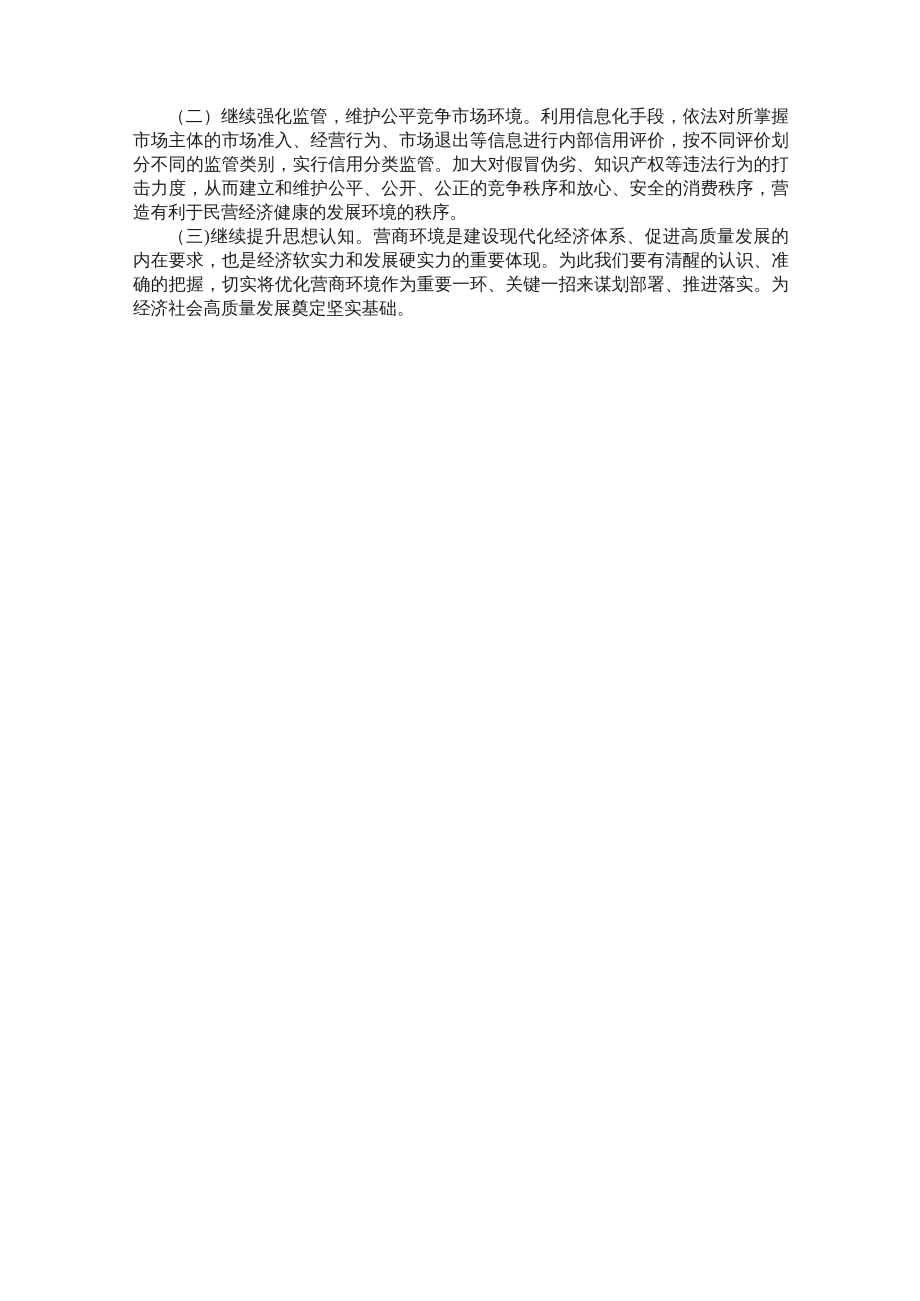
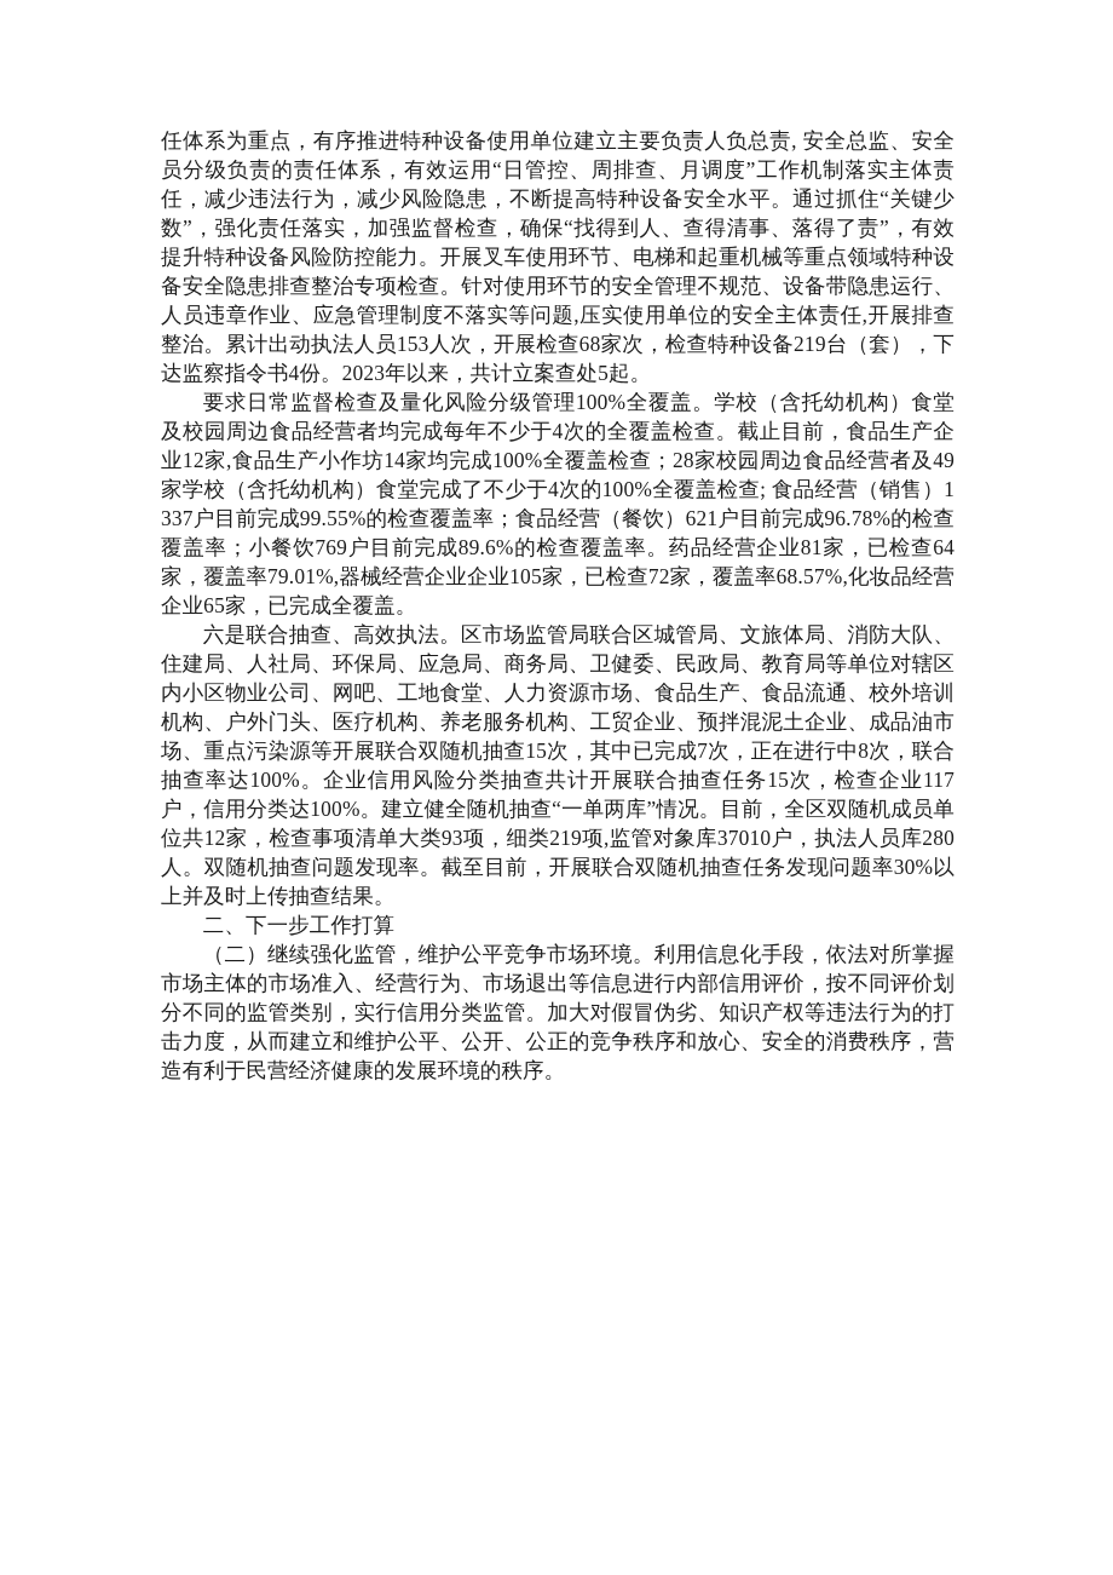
+ 任体系为重点，有序推进特种设备使用单位建立主要负责人负总责, 安全总监、安全员分级负责的责任体系，有效运用“日管控、周排查、月调度”工作机制落实主体责任，减少违法行为，减少风险隐患，不断提高特种设备安全水平。通过抓住“关键少数”，强化责任落实，加强监督检查，确保“找得到人、查得清事、落得了责”，有效提升特种设备风险防控能力。开展叉车使用环节、电梯和起重机械等重点领域特种设备安全隐患排查整治专项检查。针对使用环节的安全管理不规范、设备带隐患运行、人员违章作业、应急管理制度不落实等问题,压实使用单位的安全主体责任,开展排查整治。累计出动执法人员153人次，开展检查68家次，检查特种设备219台（套），下达监察指令书4份。2023年以来，共计立案查处5起。
+ 要求日常监督检查及量化风险分级管理100%全覆盖。学校（含托幼机构）食堂及校园周边食品经营者均完成每年不少于4次的全覆盖检查。截止目前，食品生产企业12家,食品生产小作坊14家均完成100%全覆盖检查；28家校园周边食品经营者及49家学校（含托幼机构）食堂完成了不少于4次的100%全覆盖检查; 食品经营（销售）1337户目前完成99.55%的检查覆盖率；食品经营（餐饮）621户目前完成96.78%的检查覆盖率；小餐饮769户目前完成89.6%的检查覆盖率。药品经营企业81家，已检查64家，覆盖率79.01%,器械经营企业企业105家，已检查72家，覆盖率68.57%,化妆品经营企业65家，已完成全覆盖。
+ 六是联合抽查、高效执法。区市场监管局联合区城管局、文旅体局、消防大队、住建局、人社局、环保局、应急局、商务局、卫健委、民政局、教育局等单位对辖区内小区物业公司、网吧、工地食堂、人力资源市场、食品生产、食品流通、校外培训机构、户外门头、医疗机构、养老服务机构、工贸企业、预拌混泥土企业、成品油市场、重点污染源等开展联合双随机抽查15次，其中已完成7次，正在进行中8次，联合抽查率达100%。企业信用风险分类抽查共计开展联合抽查任务15次，检查企业117户，信用分类达100%。建立健全随机抽查“一单两库”情况。目前，全区双随机成员单位共12家，检查事项清单大类93项，细类219项,监管对象库37010户，执法人员库280人。双随机抽查问题发现率。截至目前，开展联合双随机抽查任务发现问题率30%以上并及时上传抽查结果。
+ 二、下一步工作打算
  （二）继续强化监管，维护公平竞争市场环境。利用信息化手段，依法对所掌握市场主体的市场准入、经营行为、市场退出等信息进行内部信用评价，按不同评价划分不同的监管类别，实行信用分类监管。加大对假冒伪劣、知识产权等违法行为的打击力度，从而建立和维护公平、公开、公正的竞争秩序和放心、安全的消费秩序，营造有利于民营经济健康的发展环境的秩序。
- （三)继续提升思想认知。营商环境是建设现代化经济体系、促进高质量发展的内在要求，也是经济软实力和发展硬实力的重要体现。为此我们要有清醒的认识、准确的把握，切实将优化营商环境作为重要一环、关键一招来谋划部署、推进落实。为经济社会高质量发展奠定坚实基础。
